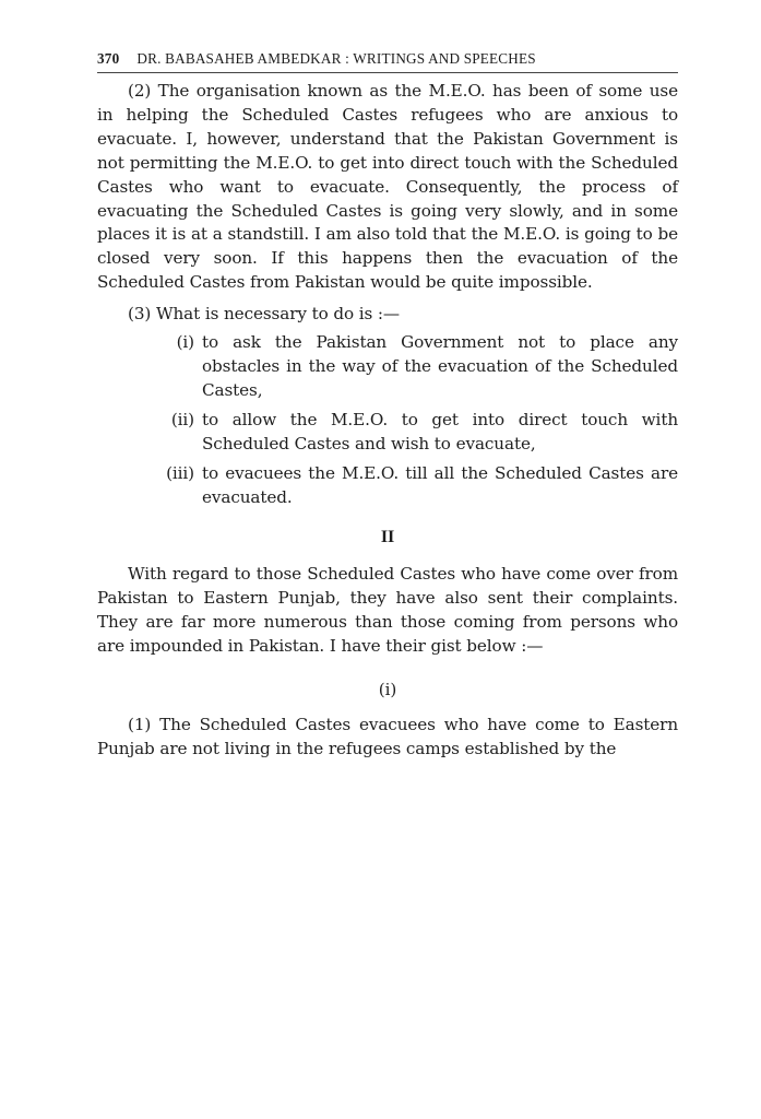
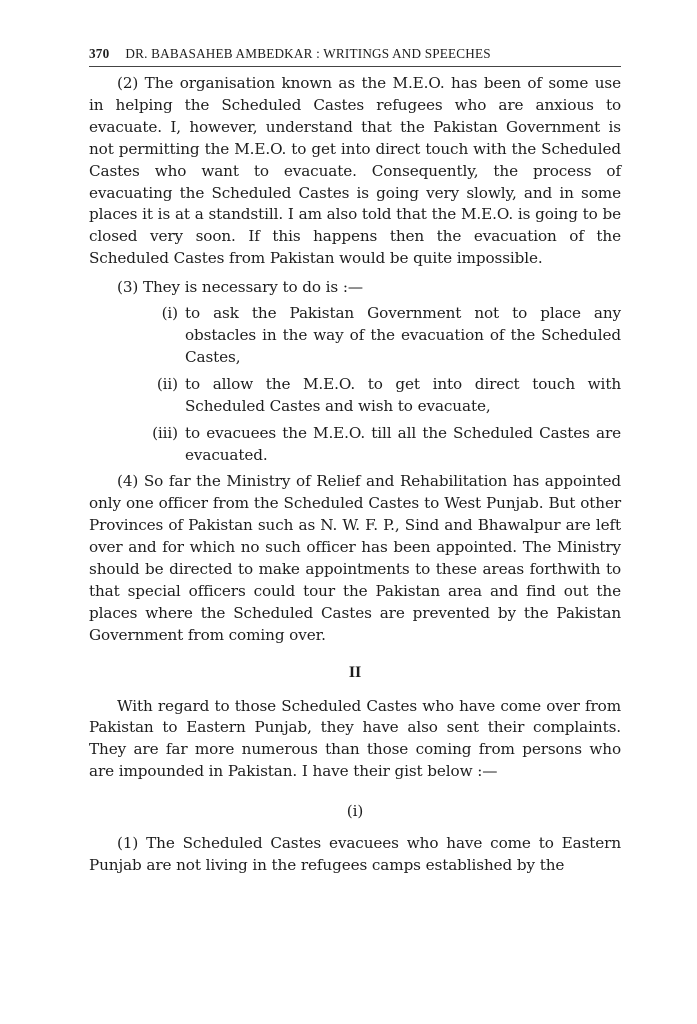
  370
  DR. BABASAHEB AMBEDKAR : WRITINGS AND SPEECHES
  (2) The organisation known as the M.E.O. has been of some use in helping the Scheduled Castes refugees who are anxious to evacuate. I, however, understand that the Pakistan Government is not permitting the M.E.O. to get into direct touch with the Scheduled Castes who want to evacuate. Consequently, the process of evacuating the Scheduled Castes is going very slowly, and in some places it is at a standstill. I am also told that the M.E.O. is going to be closed very soon. If this happens then the evacuation of the Scheduled Castes from Pakistan would be quite impossible.
- (3) What is necessary to do is :—
+ (3) They is necessary to do is :—
  (i)
  to ask the Pakistan Government not to place any obstacles in the way of the evacuation of the Scheduled Castes,
  (ii)
  to allow the M.E.O. to get into direct touch with Scheduled Castes and wish to evacuate,
  (iii)
  to evacuees the M.E.O. till all the Scheduled Castes are evacuated.
+ (4) So far the Ministry of Relief and Rehabilitation has appointed only one officer from the Scheduled Castes to West Punjab. But other Provinces of Pakistan such as N. W. F. P., Sind and Bhawalpur are left over and for which no such officer has been appointed. The Ministry should be directed to make appointments to these areas forthwith to that special officers could tour the Pakistan area and find out the places where the Scheduled Castes are prevented by the Pakistan Government from coming over.
  II
  With regard to those Scheduled Castes who have come over from Pakistan to Eastern Punjab, they have also sent their complaints. They are far more numerous than those coming from persons who are impounded in Pakistan. I have their gist below :—
  (i)
  (1) The Scheduled Castes evacuees who have come to Eastern Punjab are not living in the refugees camps established by the
